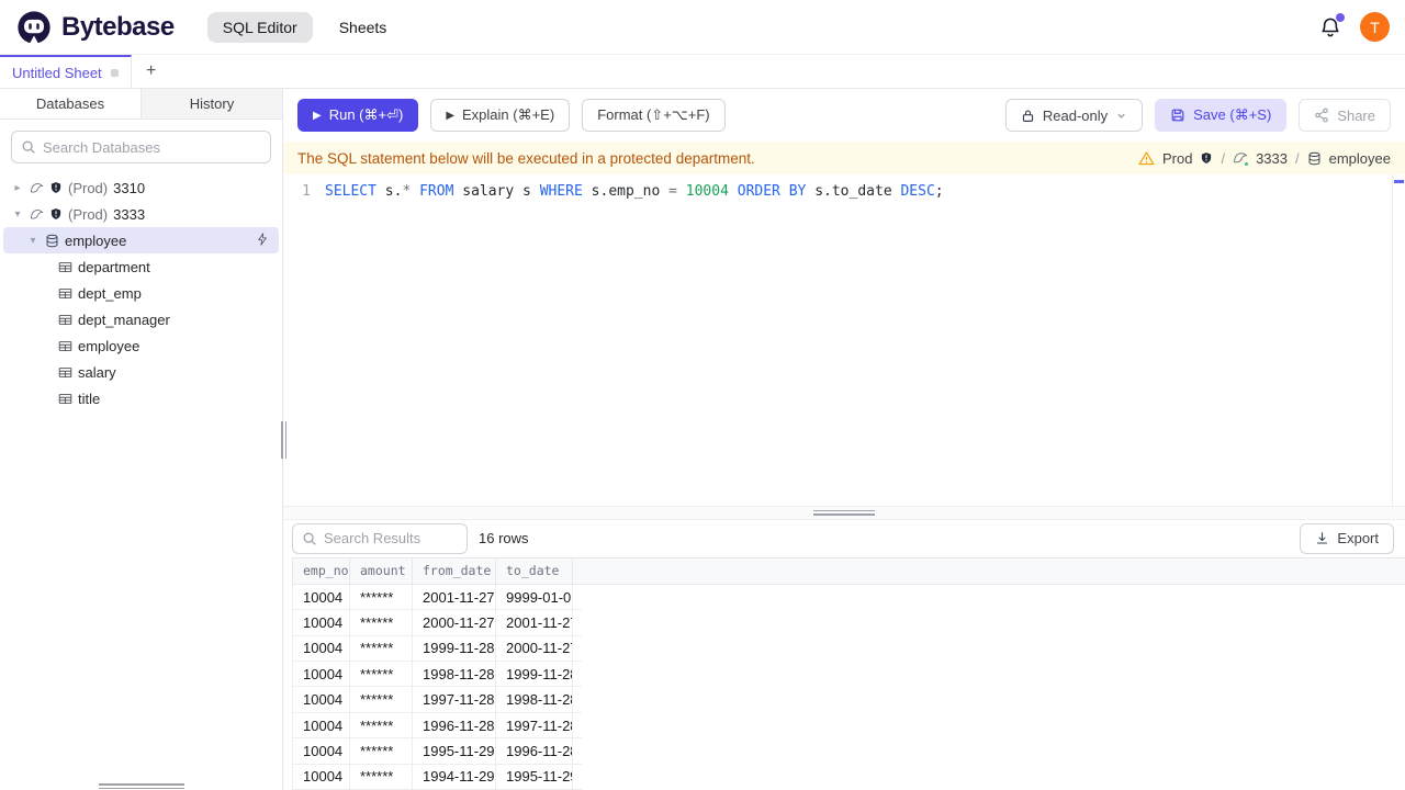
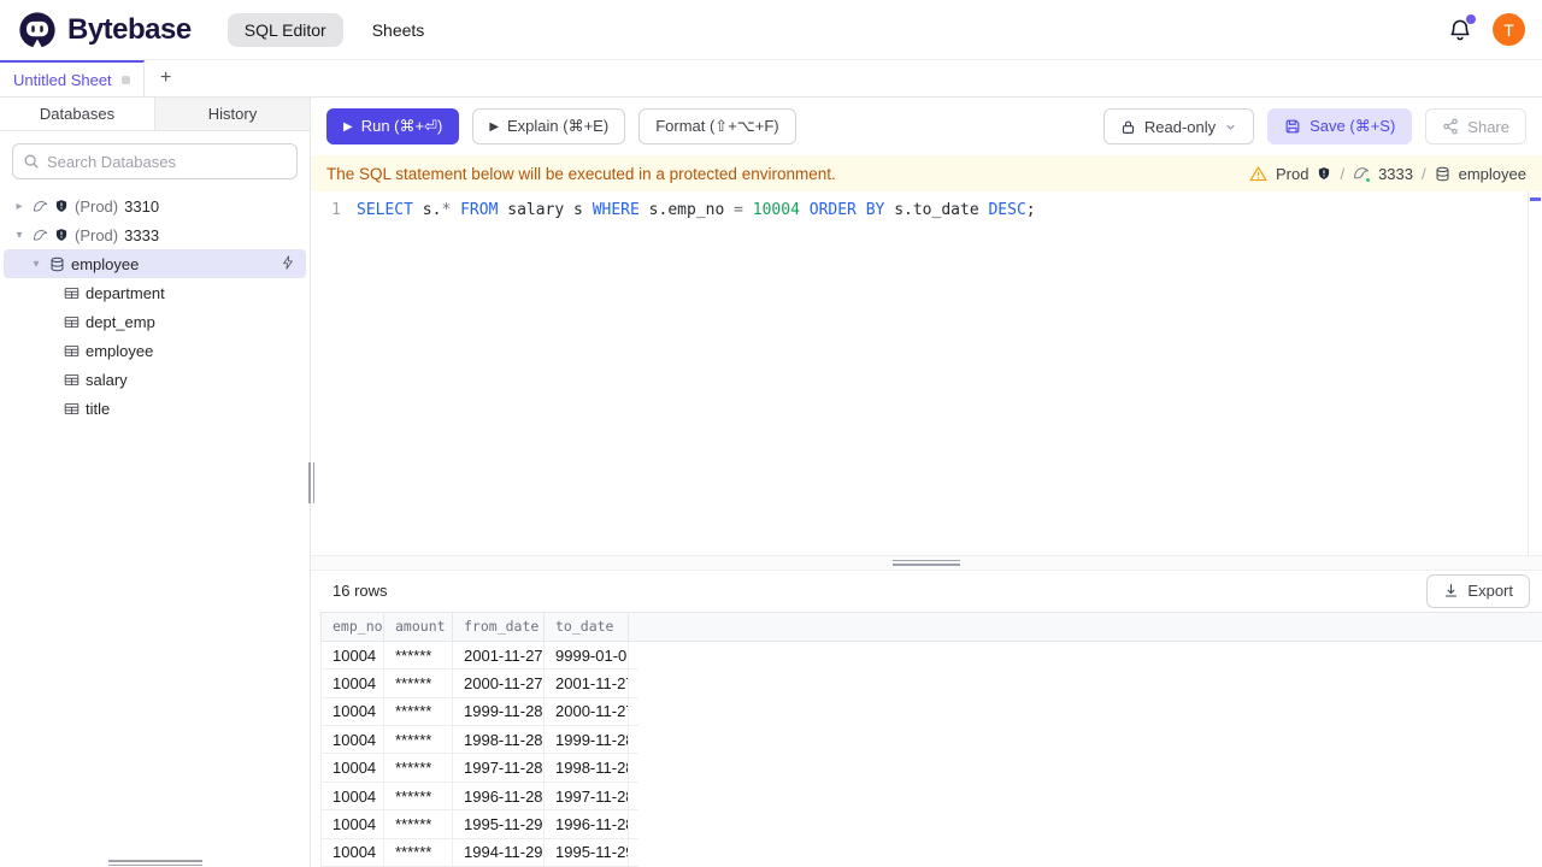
  Bytebase
  SQL Editor
  Sheets
  T
  Untitled Sheet
  +
  Databases
  History
  Search Databases
  ▸
  (Prod)
  3310
  ▾
  (Prod)
  3333
  ▾
  employee
  department
  dept_emp
- dept_manager
  employee
  salary
  title
  ▶
  Run (⌘+⏎)
  ▶
  Explain (⌘+E)
  Format (⇧+⌥+F)
  Read-only
  Save (⌘+S)
  Share
- The SQL statement below will be executed in a protected department.
+ The SQL statement below will be executed in a protected environment.
  Prod
  /
  3333
  /
  employee
  1
  SELECT s.* FROM salary s WHERE s.emp_no = 10004 ORDER BY s.to_date DESC;
- Search Results
  16 rows
  Export
  emp_no
  amount
  from_date
  to_date
  10004
  ******
  2001-11-27
  9999-01-0
  10004
  ******
  2000-11-27
  2001-11-2
  10004
  ******
  1999-11-28
  2000-11-2
  10004
  ******
  1998-11-28
  1999-11-2
  10004
  ******
  1997-11-28
  1998-11-2
  10004
  ******
  1996-11-28
  1997-11-2
  10004
  ******
  1995-11-29
  1996-11-2
  10004
  ******
  1994-11-29
  1995-11-2
